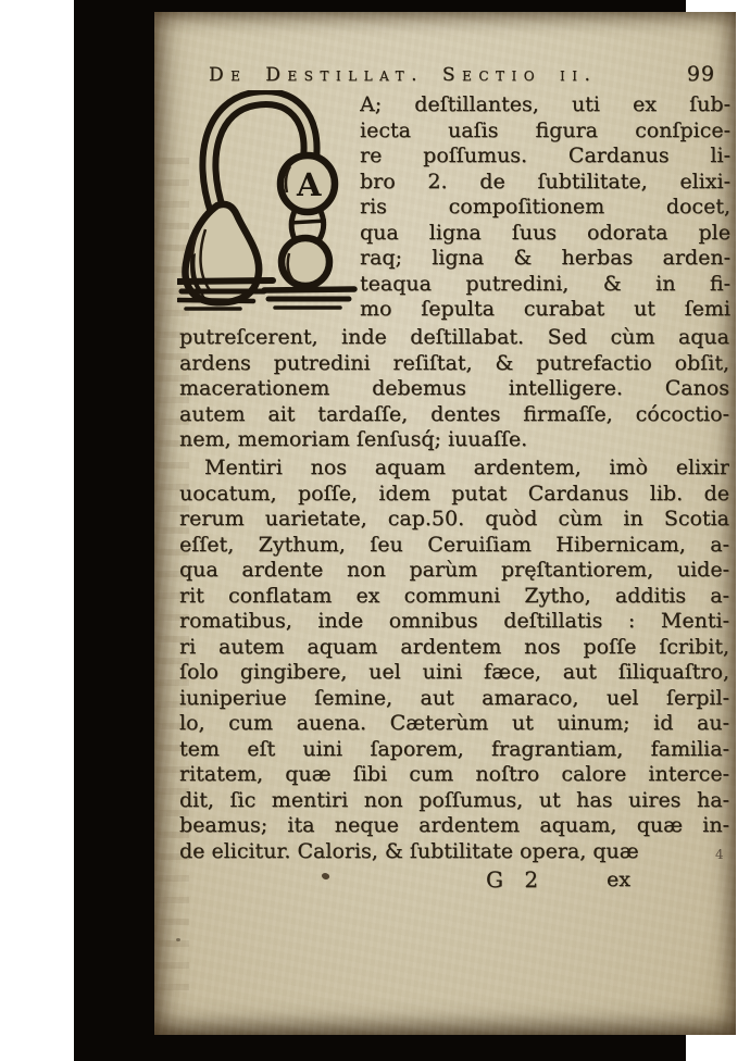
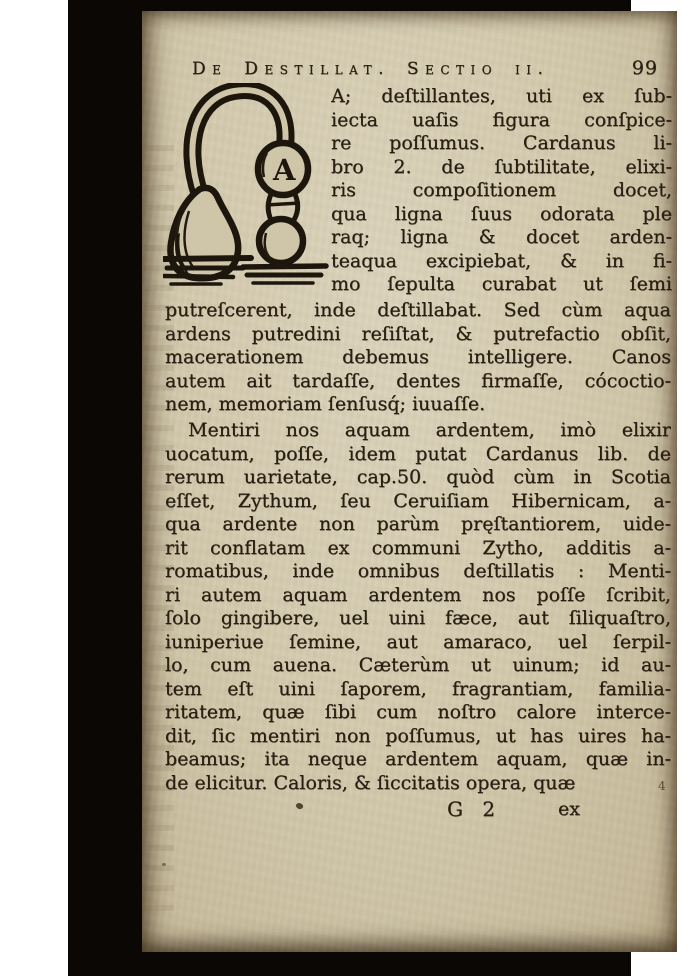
  De Destillat. Sectio ii.
  99
  A
  A; deſtillantes, uti ex ſub-
  iecta uaſis figura conſpice-
  re poſſumus. Cardanus li-
  bro 2. de ſubtilitate, elixi-
  ris compoſitionem docet,
  qua ligna ſuus odorata ple
- raq; ligna & herbas arden-
+ raq; ligna & docet arden-
- teaqua putredini, & in fi-
+ teaqua excipiebat, & in fi-
  mo ſepulta curabat ut ſemi
  putreſcerent, inde deſtillabat. Sed cùm aqua
  ardens putredini reſiſtat, & putrefactio obſit,
  macerationem debemus intelligere. Canos
  autem ait tardaſſe, dentes firmaſſe, cócoctio-
  nem, memoriam ſenſusq́; iuuaſſe.
  Mentiri nos aquam ardentem, imò elixir
  uocatum, poſſe, idem putat Cardanus lib. de
  rerum uarietate, cap.50. quòd cùm in Scotia
  eſſet, Zythum, ſeu Ceruiſiam Hibernicam, a-
  qua ardente non parùm pręſtantiorem, uide-
  rit conflatam ex communi Zytho, additis a-
  romatibus, inde omnibus deſtillatis : Menti-
  ri autem aquam ardentem nos poſſe ſcribit,
  ſolo gingibere, uel uini fæce, aut ſiliquaſtro,
  iuniperiue ſemine, aut amaraco, uel ſerpil-
  lo, cum auena. Cæterùm ut uinum; id au-
  tem eſt uini ſaporem, fragrantiam, familia-
  ritatem, quæ ſibi cum noſtro calore interce-
  dit, ſic mentiri non poſſumus, ut has uires ha-
  beamus; ita neque ardentem aquam, quæ in-
- de elicitur. Caloris, & ſubtilitate opera, quæ
+ de elicitur. Caloris, & ſiccitatis opera, quæ
  G 2
  ex
  4
